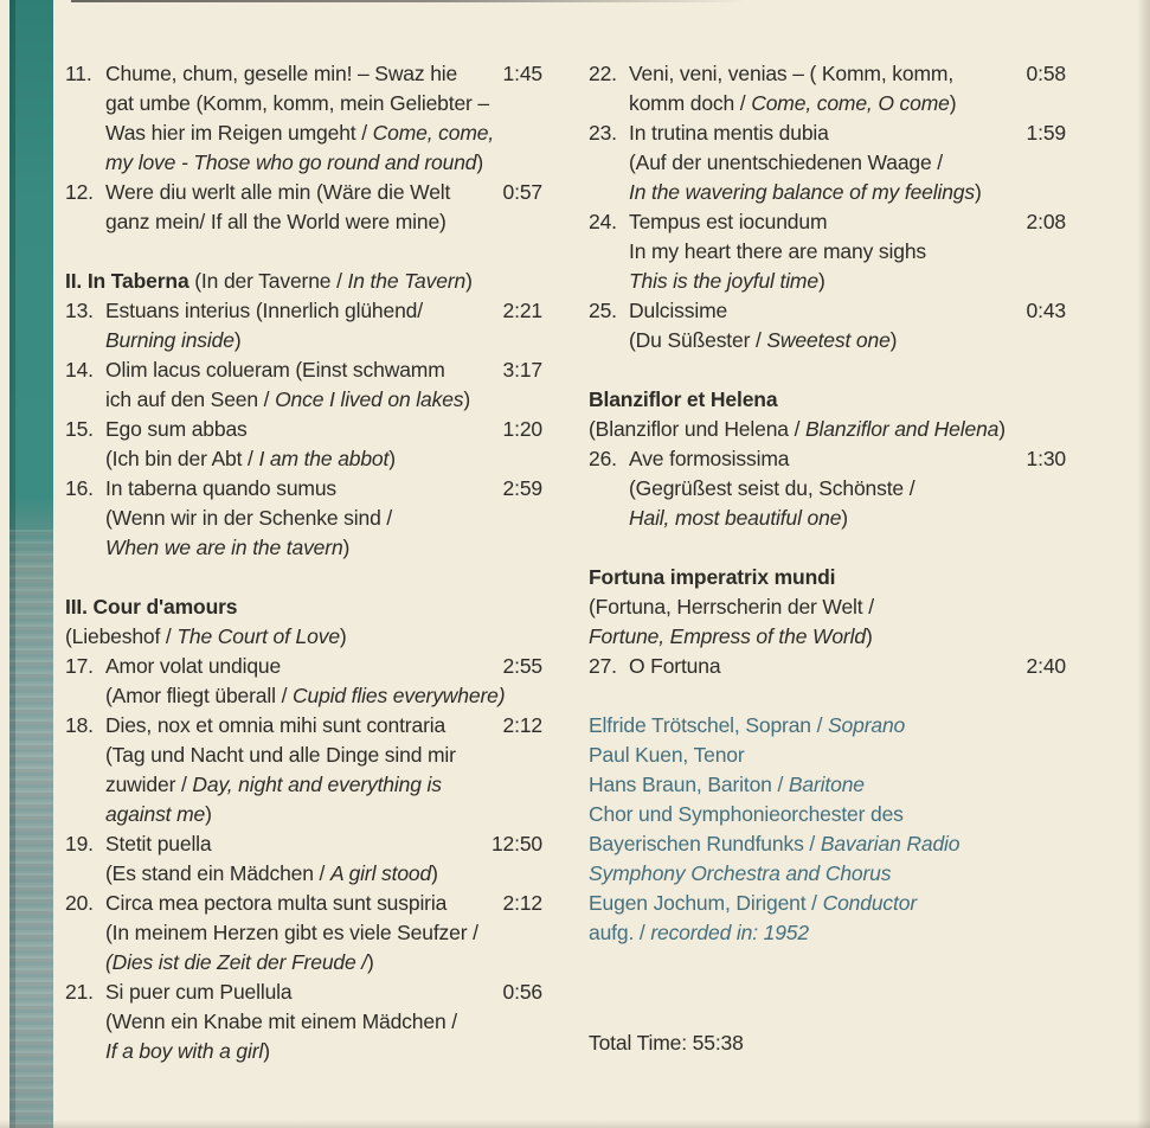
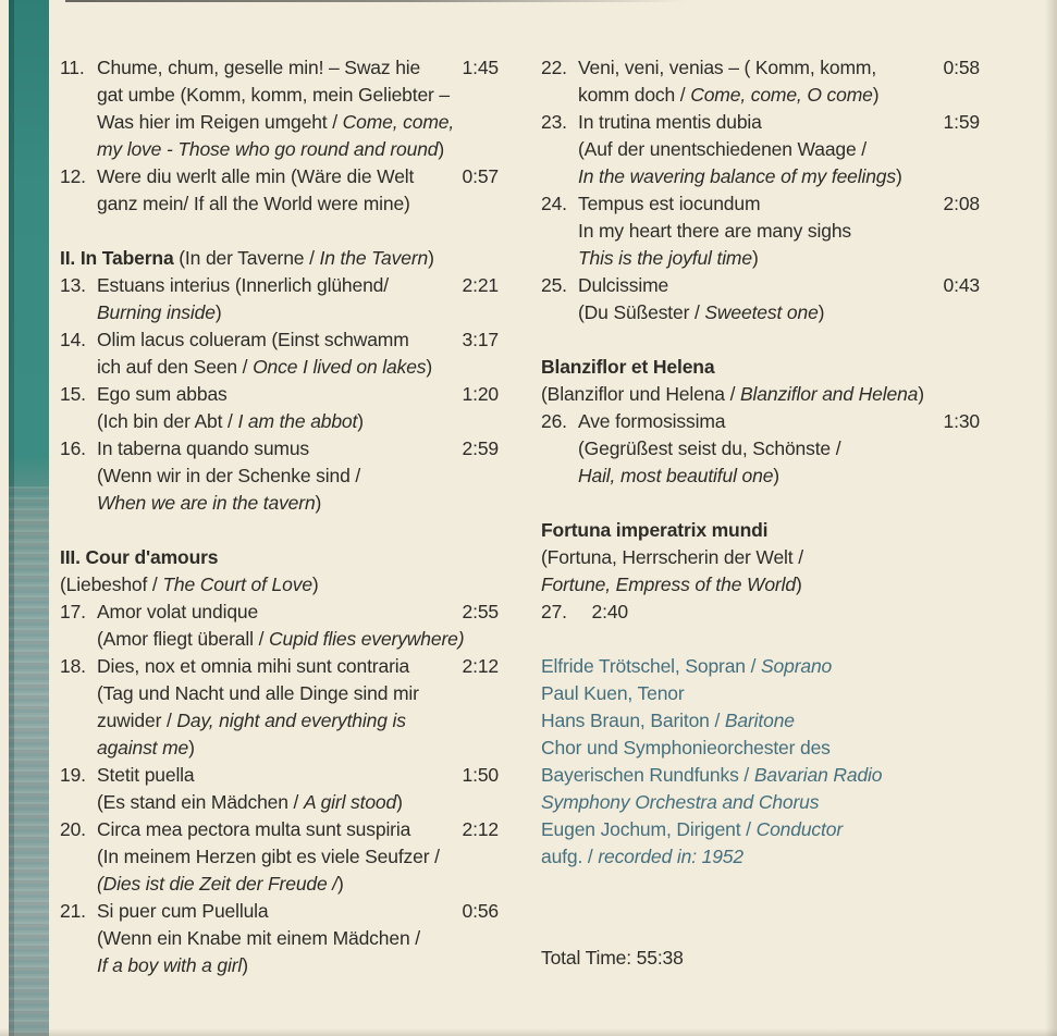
  11.
  Chume, chum, geselle min! – Swaz hie
  gat umbe (Komm, komm, mein Geliebter –
  Was hier im Reigen umgeht / Come, come,
  my love - Those who go round and round)
  1:45
  12.
  Were diu werlt alle min (Wäre die Welt
  ganz mein/ If all the World were mine)
  0:57
  II. In Taberna (In der Taverne / In the Tavern)
  13.
  Estuans interius (Innerlich glühend/
  Burning inside)
  2:21
  14.
  Olim lacus colueram (Einst schwamm
  ich auf den Seen / Once I lived on lakes)
  3:17
  15.
  Ego sum abbas
  (Ich bin der Abt / I am the abbot)
  1:20
  16.
  In taberna quando sumus
  (Wenn wir in der Schenke sind /
  When we are in the tavern)
  2:59
  III. Cour d'amours
  (Liebeshof / The Court of Love)
  17.
  Amor volat undique
  (Amor fliegt überall / Cupid flies everywhere)
  2:55
  18.
  Dies, nox et omnia mihi sunt contraria
  (Tag und Nacht und alle Dinge sind mir
  zuwider / Day, night and everything is
  against me)
  2:12
  19.
  Stetit puella
  (Es stand ein Mädchen / A girl stood)
- 12:50
+ 1:50
  20.
  Circa mea pectora multa sunt suspiria
  (In meinem Herzen gibt es viele Seufzer /
  (Dies ist die Zeit der Freude /)
  2:12
  21.
  Si puer cum Puellula
  (Wenn ein Knabe mit einem Mädchen /
  If a boy with a girl)
  0:56
  22.
  Veni, veni, venias – ( Komm, komm,
  komm doch / Come, come, O come)
  0:58
  23.
  In trutina mentis dubia
  (Auf der unentschiedenen Waage /
  In the wavering balance of my feelings)
  1:59
  24.
  Tempus est iocundum
  In my heart there are many sighs
  This is the joyful time)
  2:08
  25.
  Dulcissime
  (Du Süßester / Sweetest one)
  0:43
  Blanziflor et Helena
  (Blanziflor und Helena / Blanziflor and Helena)
  26.
  Ave formosissima
  (Gegrüßest seist du, Schönste /
  Hail, most beautiful one)
  1:30
  Fortuna imperatrix mundi
  (Fortuna, Herrscherin der Welt /
  Fortune, Empress of the World)
  27.
- O Fortuna
  2:40
  Elfride Trötschel, Sopran / Soprano
  Paul Kuen, Tenor
  Hans Braun, Bariton / Baritone
  Chor und Symphonieorchester des
  Bayerischen Rundfunks / Bavarian Radio
  Symphony Orchestra and Chorus
  Eugen Jochum, Dirigent / Conductor
  aufg. / recorded in: 1952
  Total Time: 55:38
